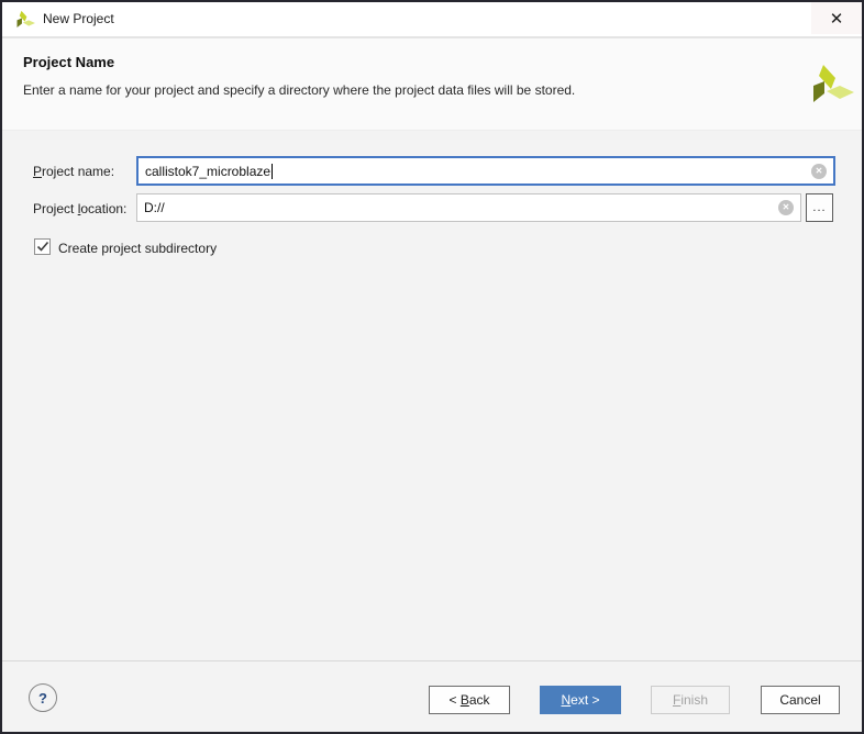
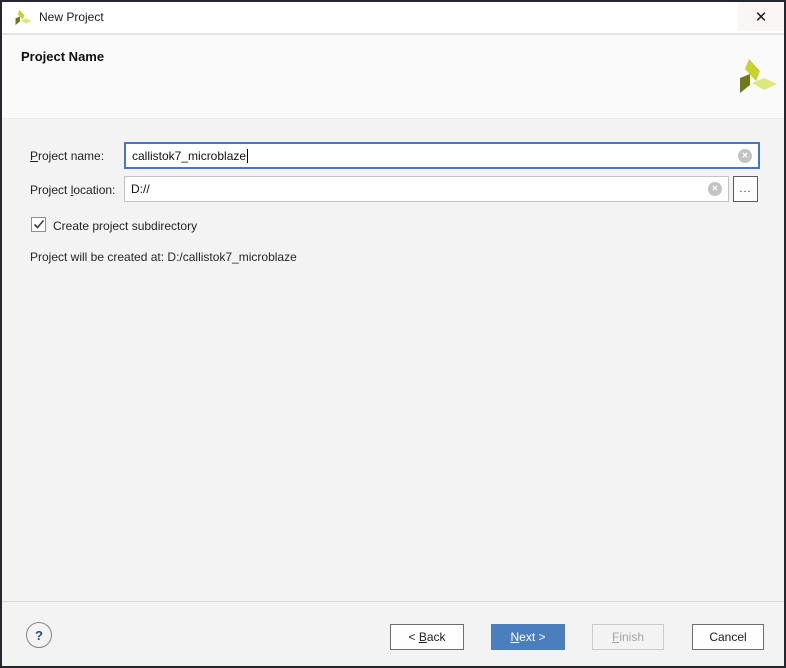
  New Project
  ✕
  Project Name
- Enter a name for your project and specify a directory where the project data files will be stored.
  Project name:
  callistok7_microblaze
  ✕
  Project location:
  D://
  ✕
  ...
  Create project subdirectory
+ Project will be created at: D:/callistok7_microblaze
  ?
  < Back
  Next >
  Finish
  Cancel
